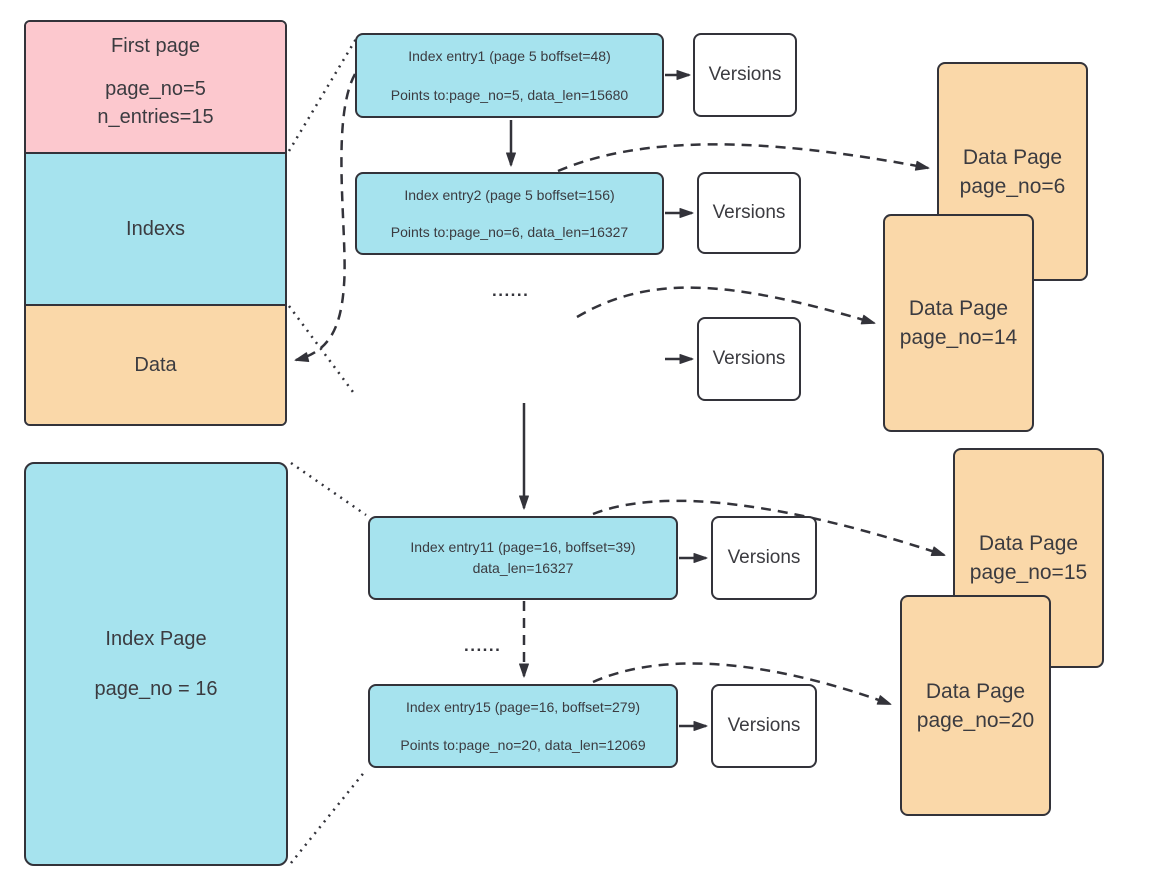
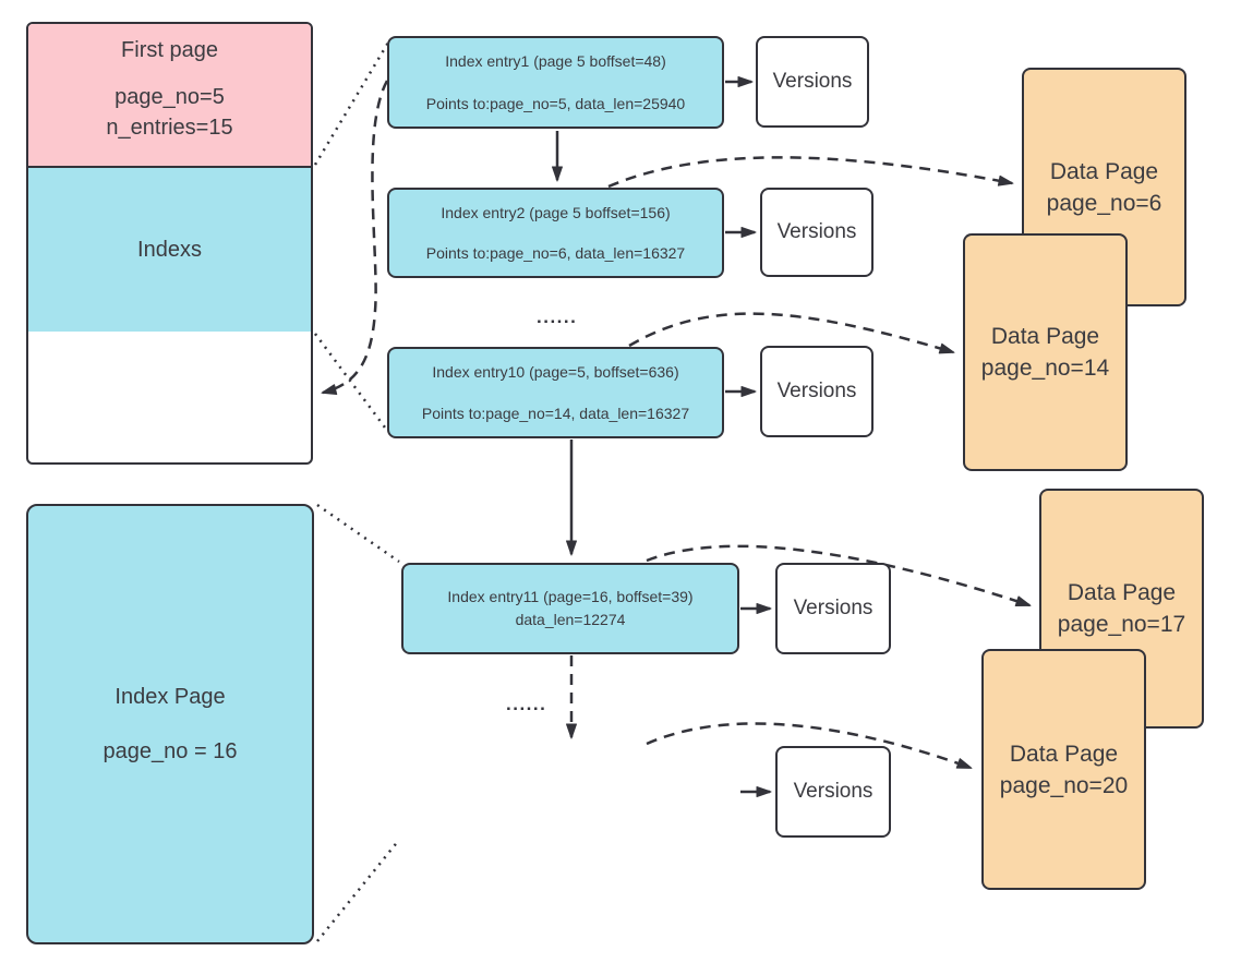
  First page
  page_no=5
  n_entries=15
  Indexs
- Data
  Index Page
  page_no = 16
  Index entry1 (page 5 boffset=48)
- Points to:page_no=5, data_len=15680
+ Points to:page_no=5, data_len=25940
  Index entry2 (page 5 boffset=156)
  Points to:page_no=6, data_len=16327
+ Index entry10 (page=5, boffset=636)
+ Points to:page_no=14, data_len=16327
  Index entry11 (page=16, boffset=39)
- data_len=16327
+ data_len=12274
- Index entry15 (page=16, boffset=279)
- Points to:page_no=20, data_len=12069
  Versions
  Versions
  Versions
  Versions
  Versions
  Data Page
  page_no=6
  Data Page
  page_no=14
  Data Page
- page_no=15
+ page_no=17
  Data Page
  page_no=20
  ......
  ......
